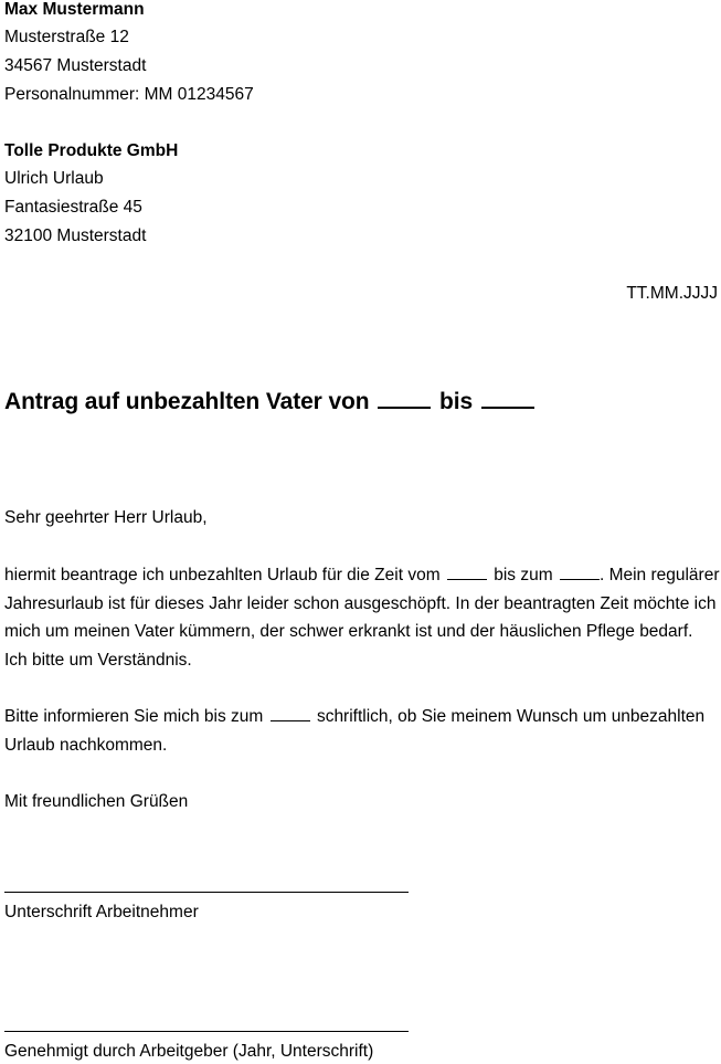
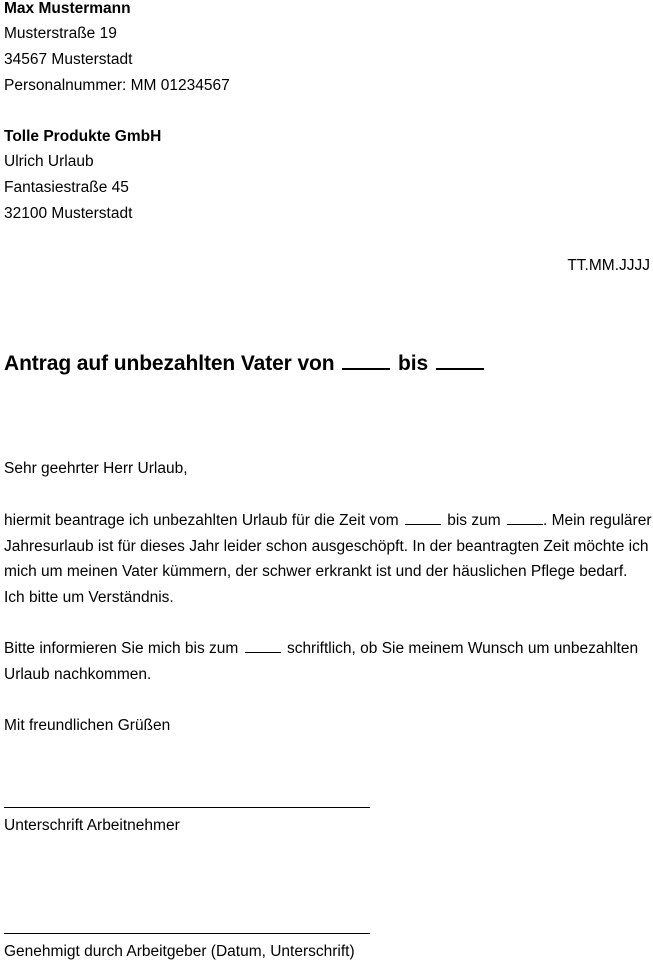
  Max Mustermann
- Musterstraße 12
+ Musterstraße 19
  34567 Musterstadt
  Personalnummer: MM 01234567
  Tolle Produkte GmbH
  Ulrich Urlaub
  Fantasiestraße 45
  32100 Musterstadt
  TT.MM.JJJJ
  Antrag auf unbezahlten Vater von bis
  Sehr geehrter Herr Urlaub,
  hiermit beantrage ich unbezahlten Urlaub für die Zeit vom bis zum . Mein regulärer Jahresurlaub ist für dieses Jahr leider schon ausgeschöpft. In der beantragten Zeit möchte ich mich um meinen Vater kümmern, der schwer erkrankt ist und der häuslichen Pflege bedarf. Ich bitte um Verständnis.
  Bitte informieren Sie mich bis zum schriftlich, ob Sie meinem Wunsch um unbezahlten Urlaub nachkommen.
  Mit freundlichen Grüßen
  Unterschrift Arbeitnehmer
- Genehmigt durch Arbeitgeber (Jahr, Unterschrift)
+ Genehmigt durch Arbeitgeber (Datum, Unterschrift)
